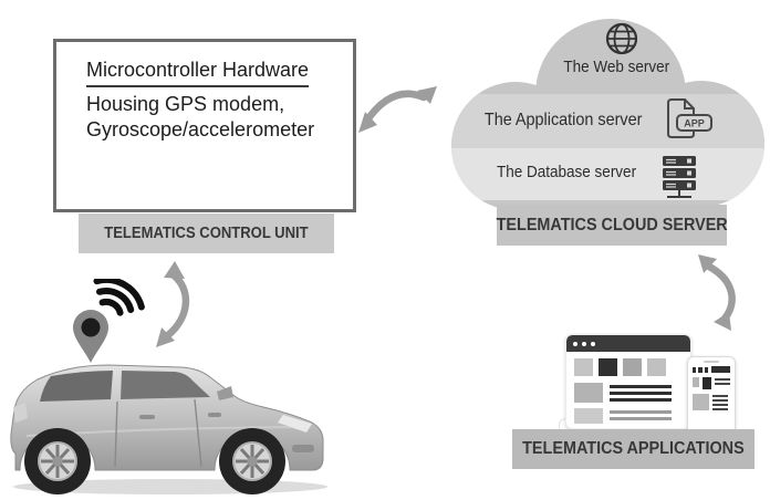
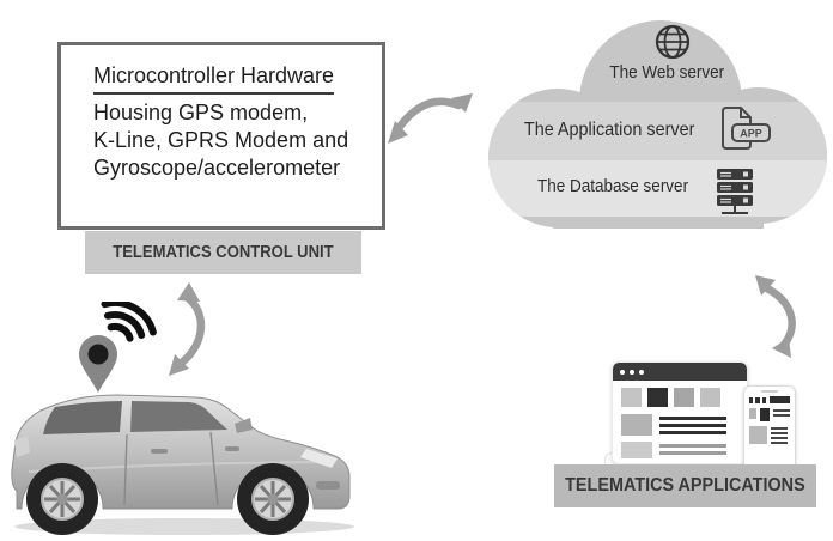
  Microcontroller Hardware
  Housing GPS modem,
+ K-Line, GPRS Modem and
  Gyroscope/accelerometer
  TELEMATICS CONTROL UNIT
  The Web server
  The Application server
  APP
  The Database server
- TELEMATICS CLOUD SERVER
  TELEMATICS APPLICATIONS
